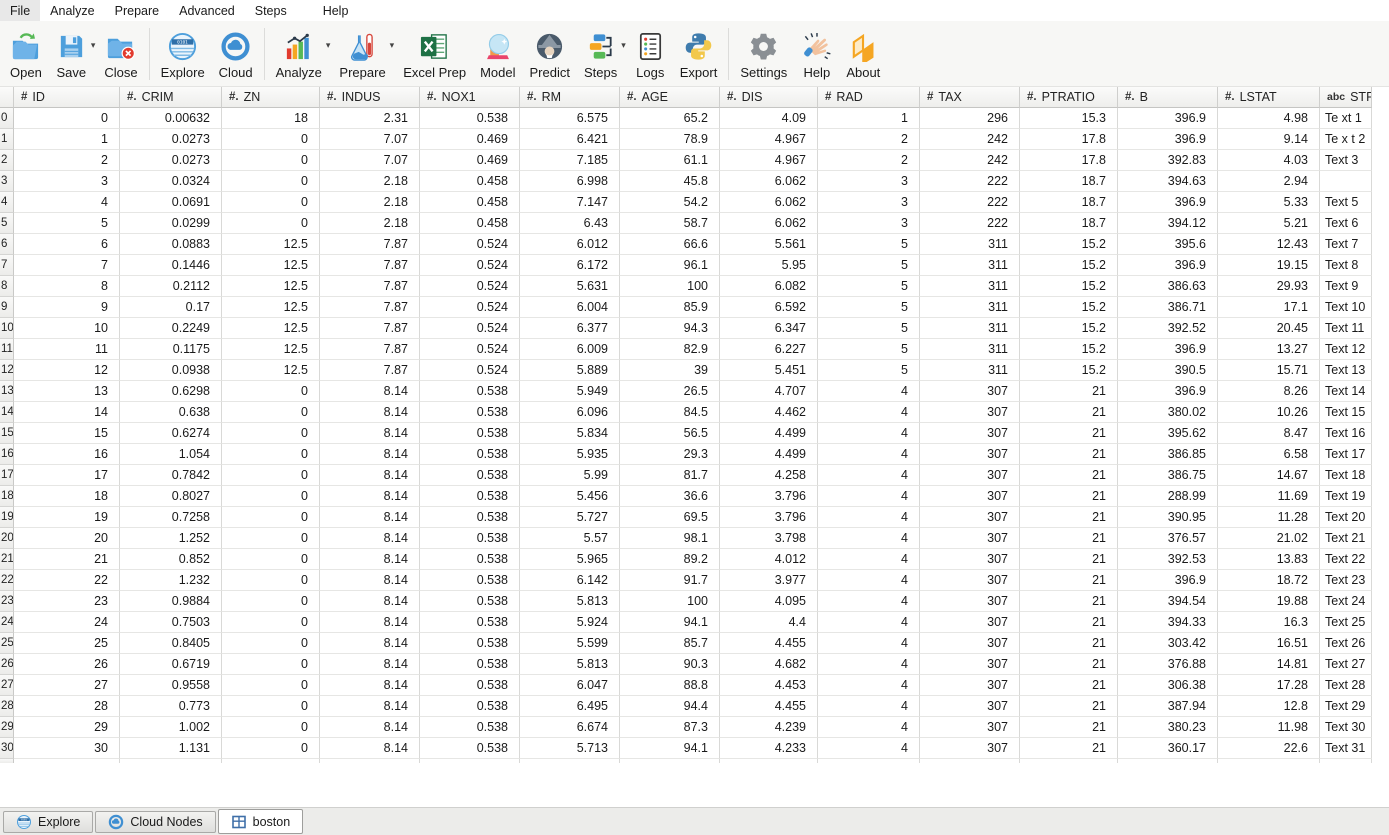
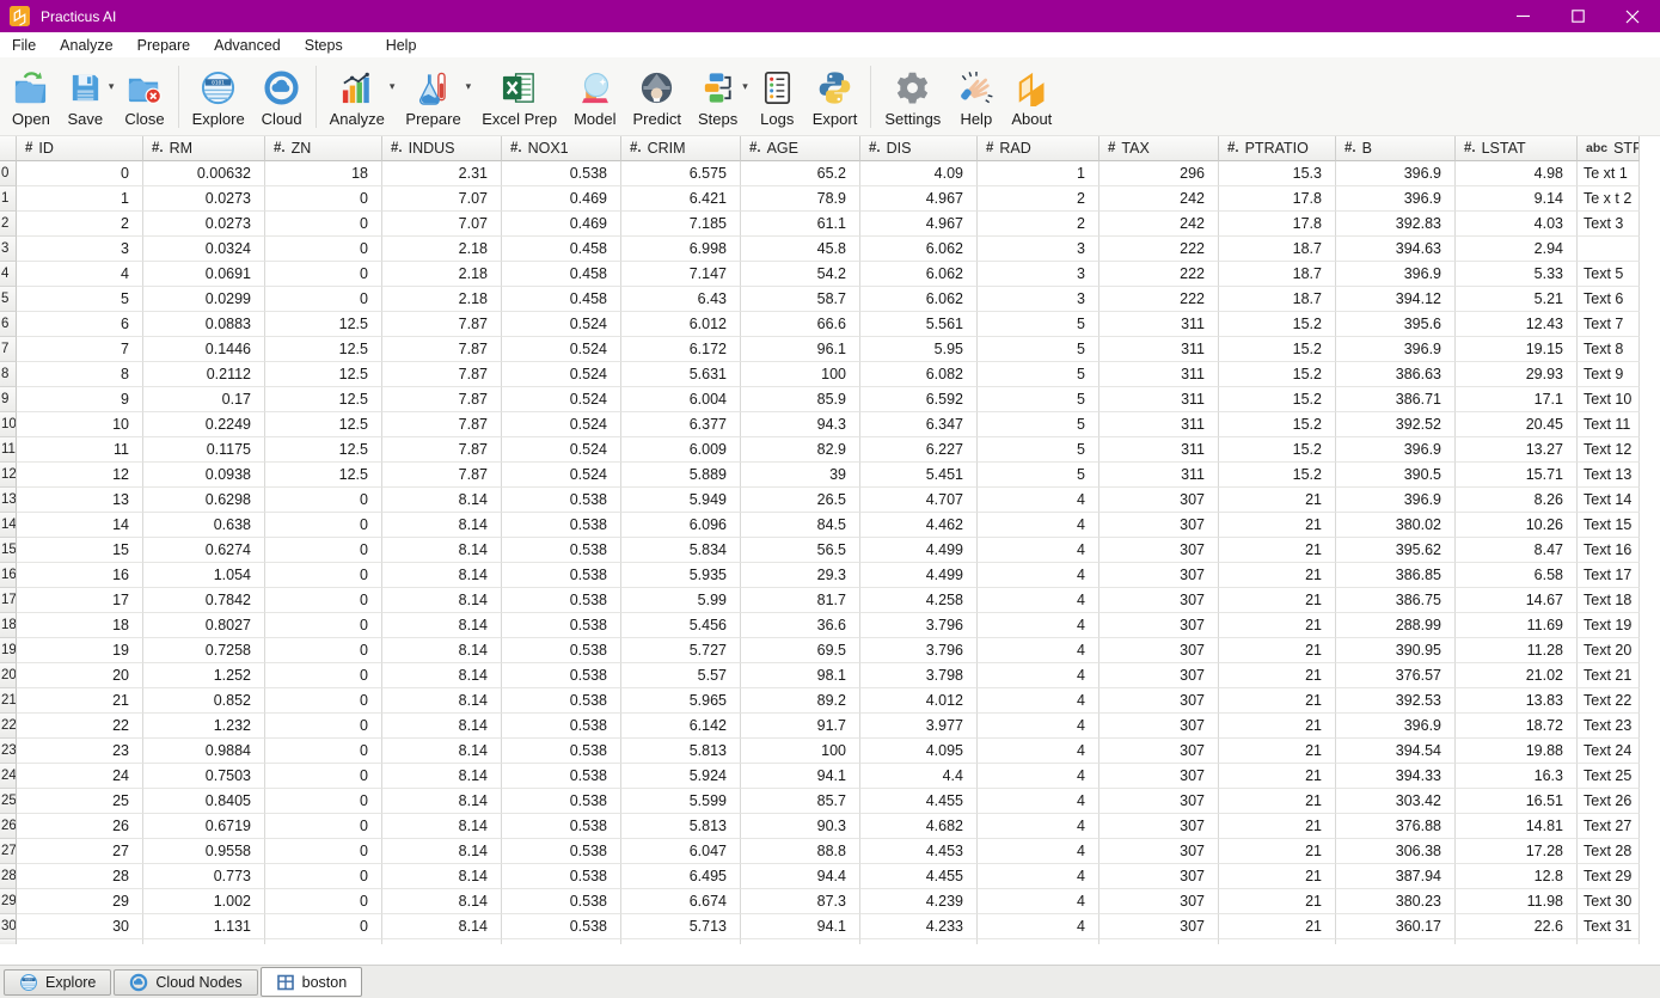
+ Practicus AI
  File
  Analyze
  Prepare
  Advanced
  Steps
  Help
  Open
  Save
  ▾
  Close
  Explore
  Cloud
  Analyze
  ▾
  Prepare
  ▾
  Excel Prep
  Model
  Predict
  Steps
  ▾
  Logs
  Export
  Settings
  Help
  About
  #
  ID
  #.
- CRIM
+ RM
  #.
  ZN
  #.
  INDUS
  #.
  NOX1
  #.
- RM
+ CRIM
  #.
  AGE
  #.
  DIS
  #
  RAD
  #
  TAX
  #.
  PTRATIO
  #.
  B
  #.
  LSTAT
  abc
  STR
  0
  0
  0.00632
  18
  2.31
  0.538
  6.575
  65.2
  4.09
  1
  296
  15.3
  396.9
  4.98
  Te xt 1
  1
  1
  0.0273
  0
  7.07
  0.469
  6.421
  78.9
  4.967
  2
  242
  17.8
  396.9
  9.14
  Te x t 2
  2
  2
  0.0273
  0
  7.07
  0.469
  7.185
  61.1
  4.967
  2
  242
  17.8
  392.83
  4.03
  Text 3
  3
  3
  0.0324
  0
  2.18
  0.458
  6.998
  45.8
  6.062
  3
  222
  18.7
  394.63
  2.94
  4
  4
  0.0691
  0
  2.18
  0.458
  7.147
  54.2
  6.062
  3
  222
  18.7
  396.9
  5.33
  Text 5
  5
  5
  0.0299
  0
  2.18
  0.458
  6.43
  58.7
  6.062
  3
  222
  18.7
  394.12
  5.21
  Text 6
  6
  6
  0.0883
  12.5
  7.87
  0.524
  6.012
  66.6
  5.561
  5
  311
  15.2
  395.6
  12.43
  Text 7
  7
  7
  0.1446
  12.5
  7.87
  0.524
  6.172
  96.1
  5.95
  5
  311
  15.2
  396.9
  19.15
  Text 8
  8
  8
  0.2112
  12.5
  7.87
  0.524
  5.631
  100
  6.082
  5
  311
  15.2
  386.63
  29.93
  Text 9
  9
  9
  0.17
  12.5
  7.87
  0.524
  6.004
  85.9
  6.592
  5
  311
  15.2
  386.71
  17.1
  Text 10
  10
  10
  0.2249
  12.5
  7.87
  0.524
  6.377
  94.3
  6.347
  5
  311
  15.2
  392.52
  20.45
  Text 11
  11
  11
  0.1175
  12.5
  7.87
  0.524
  6.009
  82.9
  6.227
  5
  311
  15.2
  396.9
  13.27
  Text 12
  12
  12
  0.0938
  12.5
  7.87
  0.524
  5.889
  39
  5.451
  5
  311
  15.2
  390.5
  15.71
  Text 13
  13
  13
  0.6298
  0
  8.14
  0.538
  5.949
  26.5
  4.707
  4
  307
  21
  396.9
  8.26
  Text 14
  14
  14
  0.638
  0
  8.14
  0.538
  6.096
  84.5
  4.462
  4
  307
  21
  380.02
  10.26
  Text 15
  15
  15
  0.6274
  0
  8.14
  0.538
  5.834
  56.5
  4.499
  4
  307
  21
  395.62
  8.47
  Text 16
  16
  16
  1.054
  0
  8.14
  0.538
  5.935
  29.3
  4.499
  4
  307
  21
  386.85
  6.58
  Text 17
  17
  17
  0.7842
  0
  8.14
  0.538
  5.99
  81.7
  4.258
  4
  307
  21
  386.75
  14.67
  Text 18
  18
  18
  0.8027
  0
  8.14
  0.538
  5.456
  36.6
  3.796
  4
  307
  21
  288.99
  11.69
  Text 19
  19
  19
  0.7258
  0
  8.14
  0.538
  5.727
  69.5
  3.796
  4
  307
  21
  390.95
  11.28
  Text 20
  20
  20
  1.252
  0
  8.14
  0.538
  5.57
  98.1
  3.798
  4
  307
  21
  376.57
  21.02
  Text 21
  21
  21
  0.852
  0
  8.14
  0.538
  5.965
  89.2
  4.012
  4
  307
  21
  392.53
  13.83
  Text 22
  22
  22
  1.232
  0
  8.14
  0.538
  6.142
  91.7
  3.977
  4
  307
  21
  396.9
  18.72
  Text 23
  23
  23
  0.9884
  0
  8.14
  0.538
  5.813
  100
  4.095
  4
  307
  21
  394.54
  19.88
  Text 24
  24
  24
  0.7503
  0
  8.14
  0.538
  5.924
  94.1
  4.4
  4
  307
  21
  394.33
  16.3
  Text 25
  25
  25
  0.8405
  0
  8.14
  0.538
  5.599
  85.7
  4.455
  4
  307
  21
  303.42
  16.51
  Text 26
  26
  26
  0.6719
  0
  8.14
  0.538
  5.813
  90.3
  4.682
  4
  307
  21
  376.88
  14.81
  Text 27
  27
  27
  0.9558
  0
  8.14
  0.538
  6.047
  88.8
  4.453
  4
  307
  21
  306.38
  17.28
  Text 28
  28
  28
  0.773
  0
  8.14
  0.538
  6.495
  94.4
  4.455
  4
  307
  21
  387.94
  12.8
  Text 29
  29
  29
  1.002
  0
  8.14
  0.538
  6.674
  87.3
  4.239
  4
  307
  21
  380.23
  11.98
  Text 30
  30
  30
  1.131
  0
  8.14
  0.538
  5.713
  94.1
  4.233
  4
  307
  21
  360.17
  22.6
  Text 31
  Explore
  Cloud Nodes
  boston
